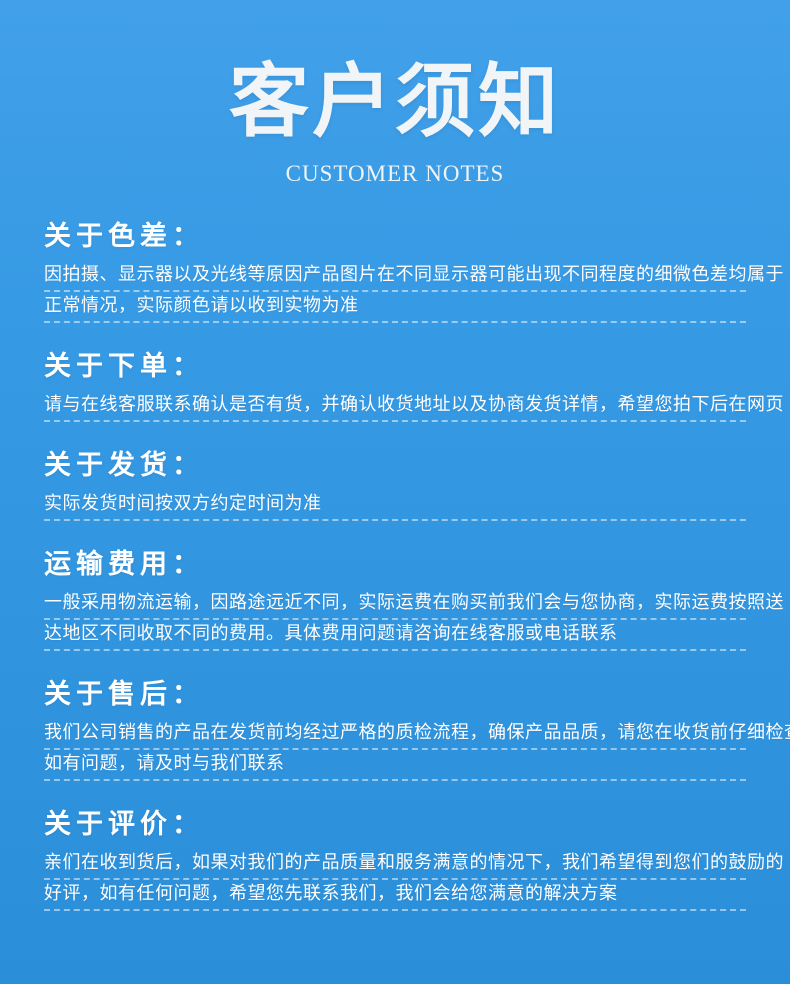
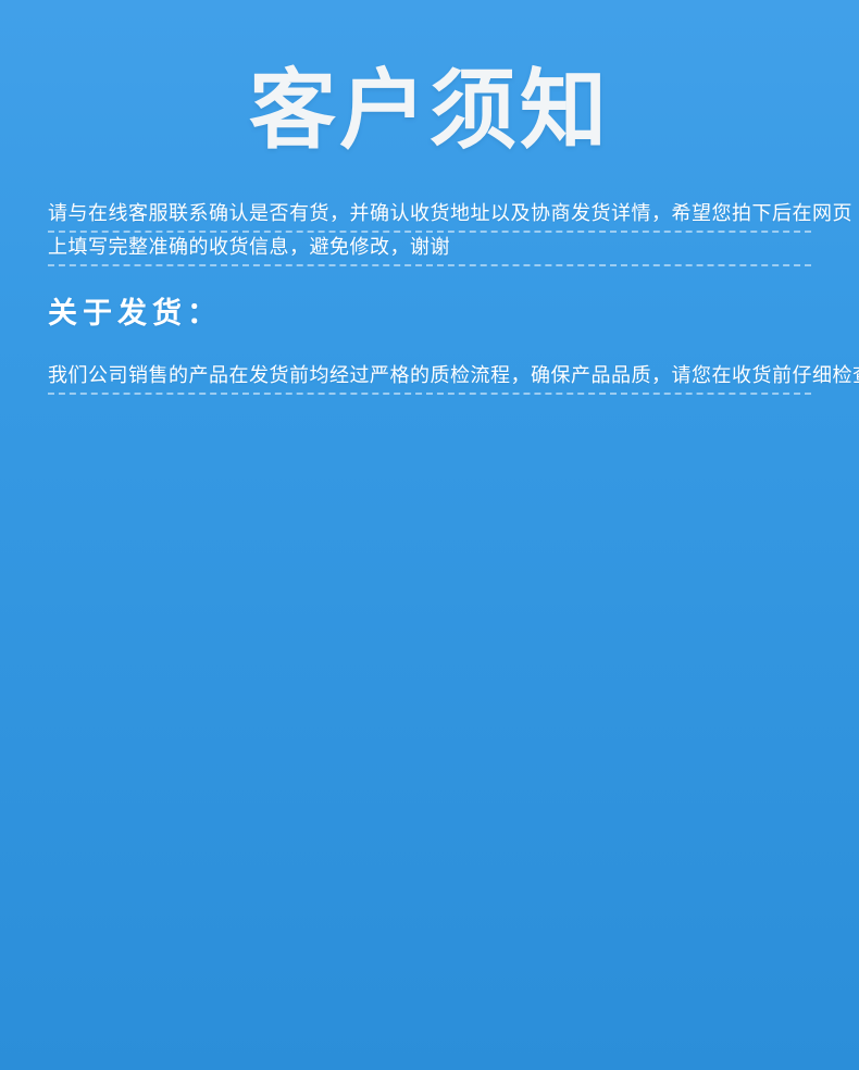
  客户须知
- CUSTOMER NOTES
- 关于色差：
- 因拍摄、显示器以及光线等原因产品图片在不同显示器可能出现不同程度的细微色差均属于
- 正常情况，实际颜色请以收到实物为准
- 关于下单：
  请与在线客服联系确认是否有货，并确认收货地址以及协商发货详情，希望您拍下后在网页
+ 上填写完整准确的收货信息，避免修改，谢谢
  关于发货：
- 实际发货时间按双方约定时间为准
- 运输费用：
- 一般采用物流运输，因路途远近不同，实际运费在购买前我们会与您协商，实际运费按照送
- 达地区不同收取不同的费用。具体费用问题请咨询在线客服或电话联系
- 关于售后：
  我们公司销售的产品在发货前均经过严格的质检流程，确保产品品质，请您在收货前仔细检
- 如有问题，请及时与我们联系
- 关于评价：
- 亲们在收到货后，如果对我们的产品质量和服务满意的情况下，我们希望得到您们的鼓励的
- 好评，如有任何问题，希望您先联系我们，我们会给您满意的解决方案
